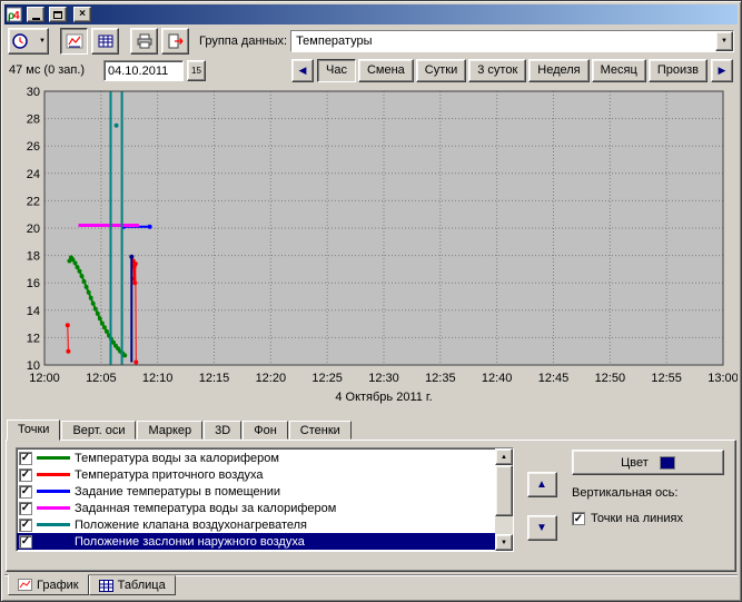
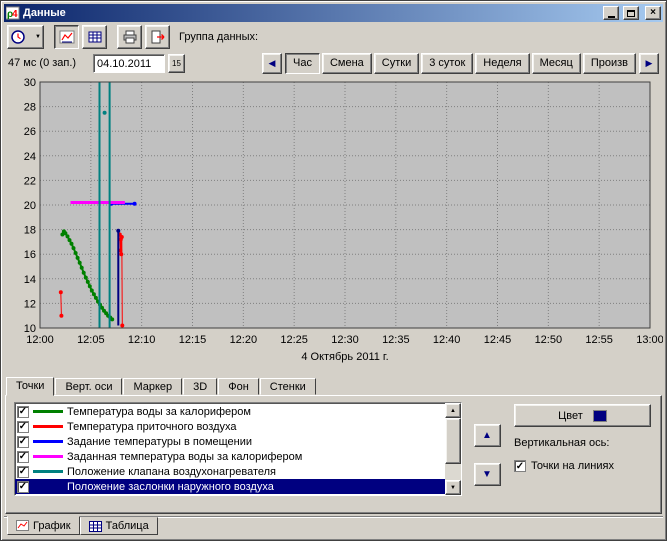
  ρ
  4
+ Данные
  ×
  Группа данных:
- Температуры
  47 мс (0 зап.)
  04.10.2011
  15
  ◀
  Час
  Смена
  Сутки
  3 суток
  Неделя
  Месяц
  Произв
  ▶
  10
  12
  14
  16
  18
  20
  22
  24
  26
  28
  30
  12:00
  12:05
  12:10
  12:15
  12:20
  12:25
  12:30
  12:35
  12:40
  12:45
  12:50
  12:55
  13:00
  4 Октябрь 2011 г.
  Точки
  Верт. оси
  Маркер
  3D
  Фон
  Стенки
  ✓
  Температура воды за калорифером
  ✓
  Температура приточного воздуха
  ✓
  Задание температуры в помещении
  ✓
  Заданная температура воды за калорифером
  ✓
  Положение клапана воздухонагревателя
  ✓
  Положение заслонки наружного воздуха
  ▲
  ▼
  Цвет
  Вертикальная ось:
  ✓
  Точки на линиях
  График
  Таблица
